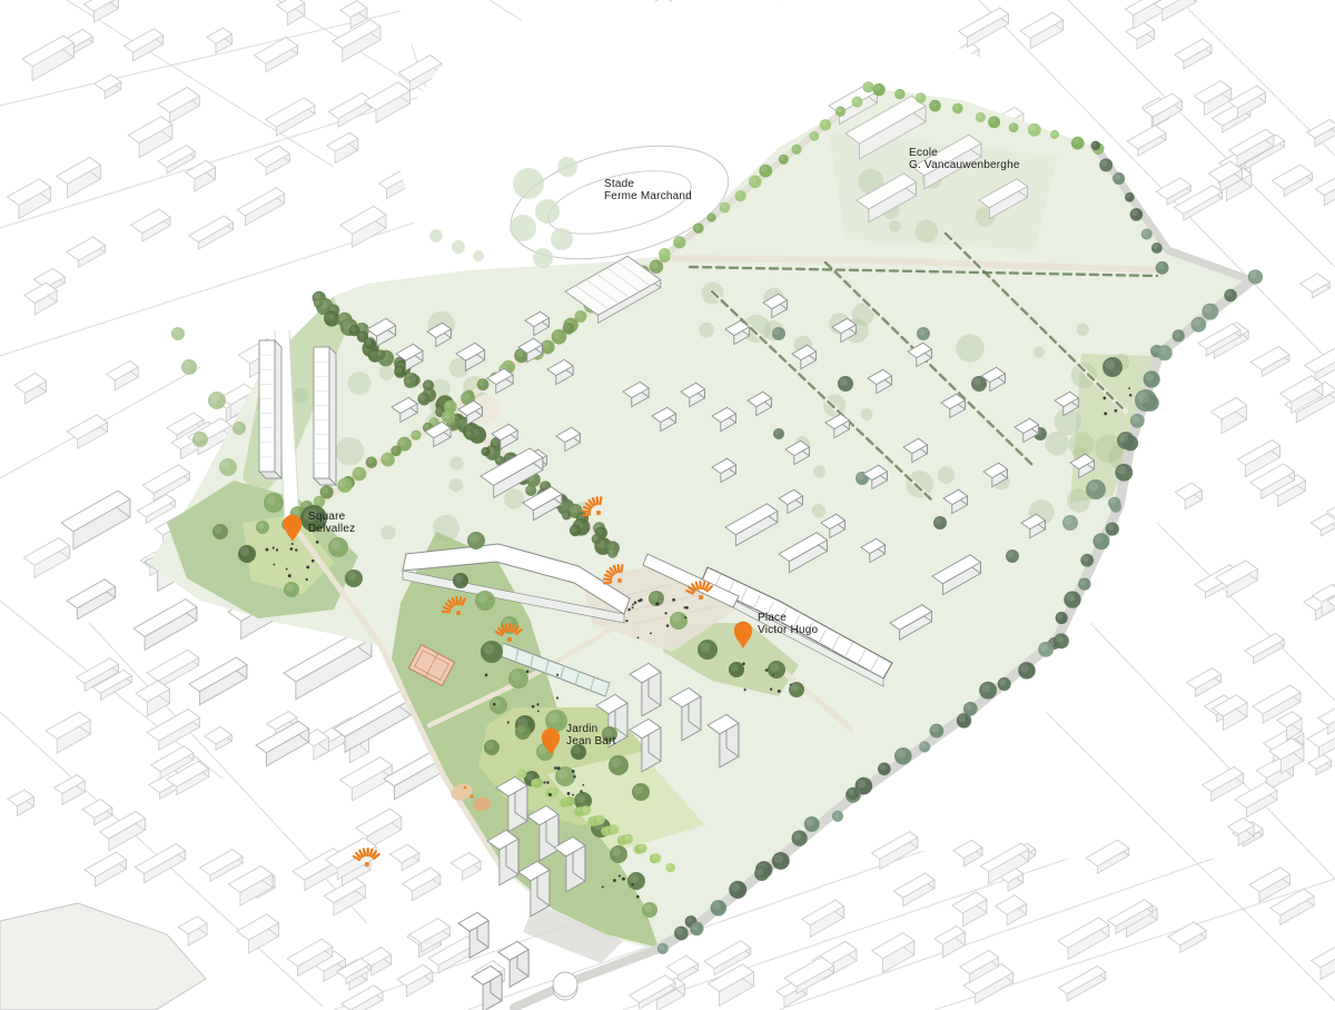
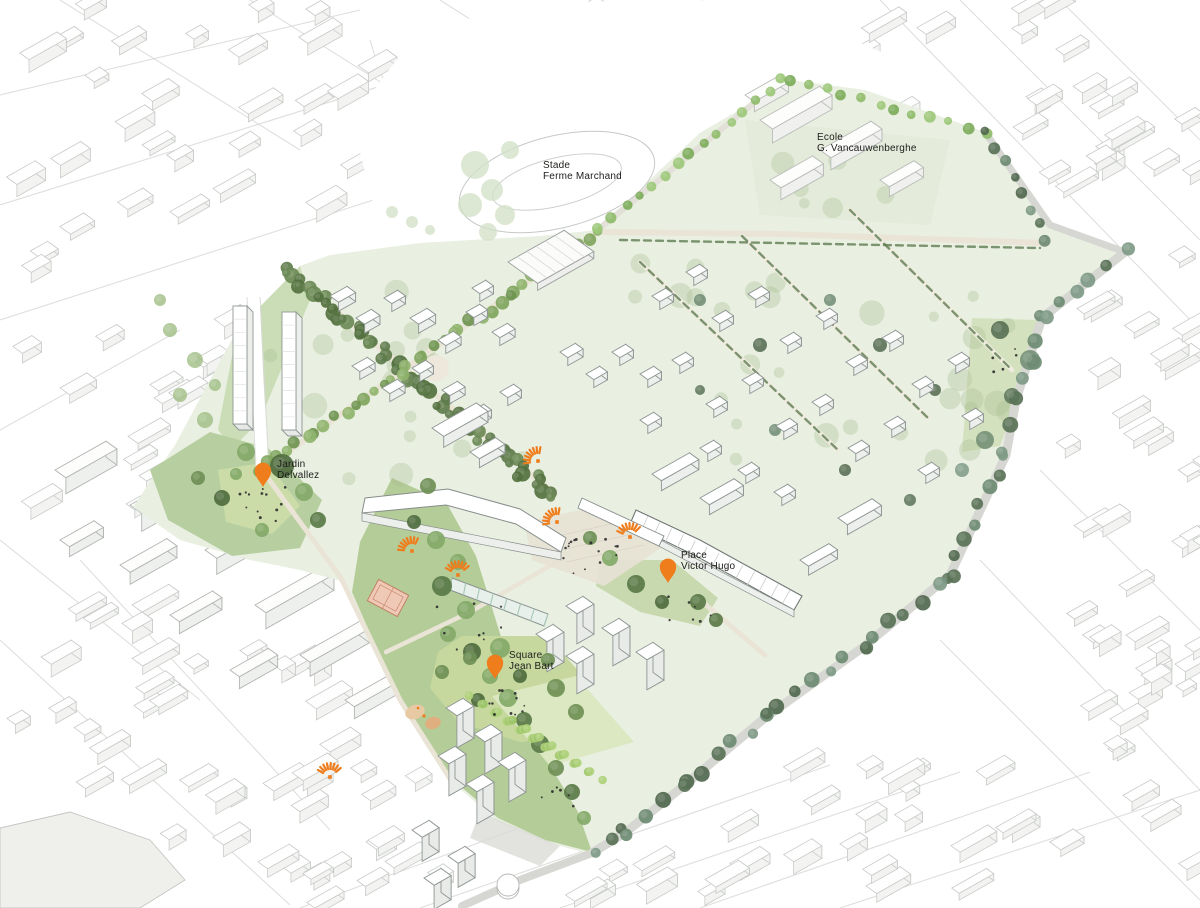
  Stade Ferme Marchand
  Ecole G. Vancauwenberghe
- Square Delvallez
+ Jardin Delvallez
  Place Victor Hugo
- Jardin Jean Bart
+ Square Jean Bart
